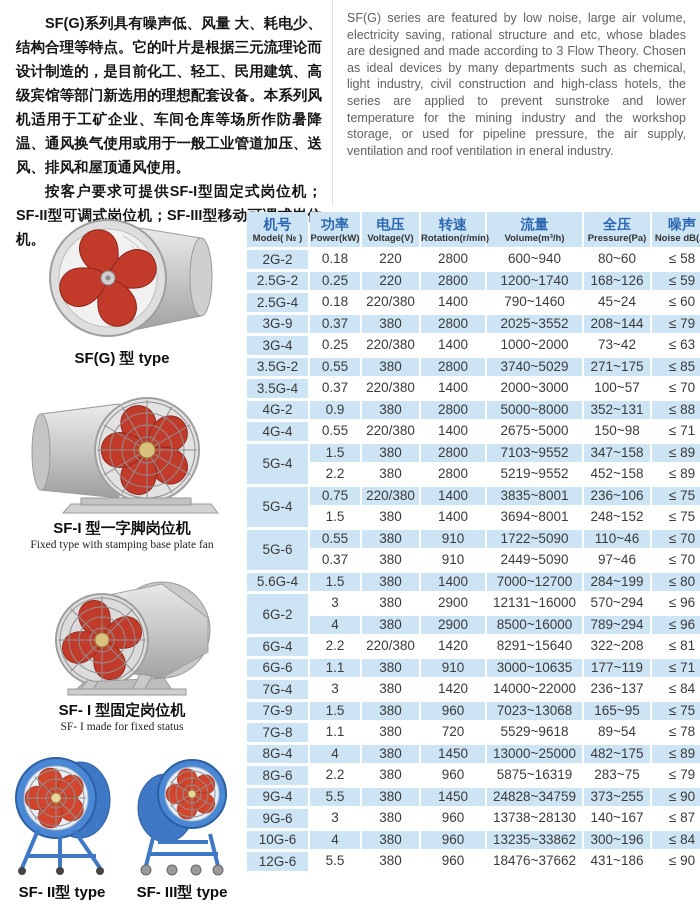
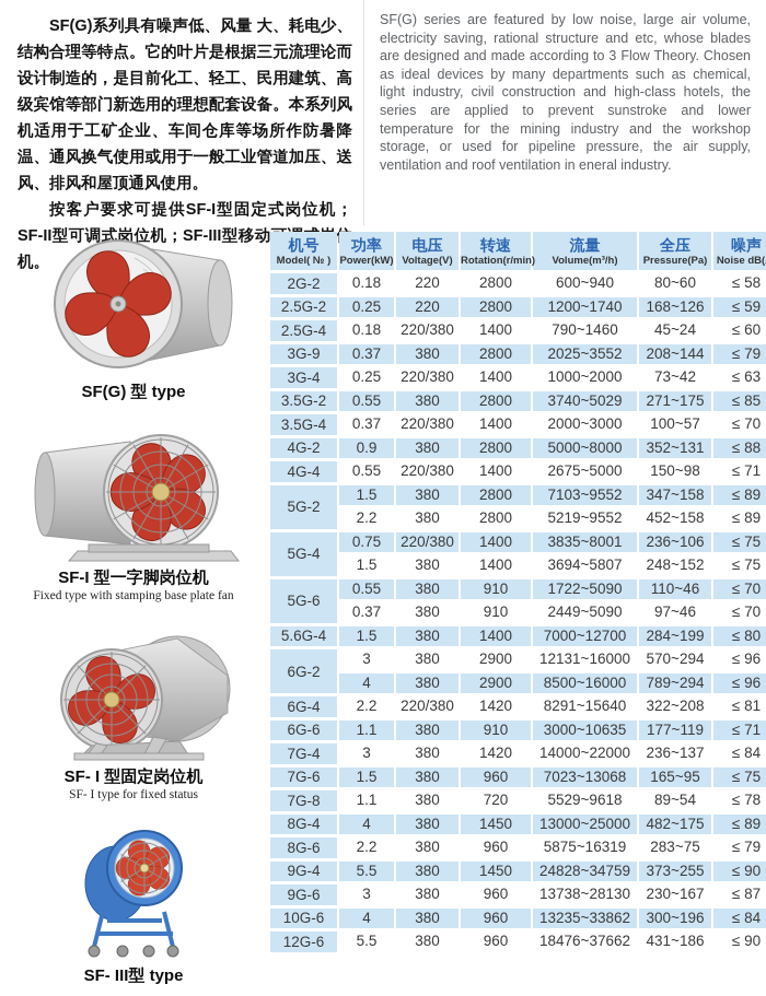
  SF(G)系列具有噪声低、风量 大、耗电少、结构合理等特点。它的叶片是根据三元流理论而设计制造的，是目前化工、轻工、民用建筑、高级宾馆等部门新选用的理想配套设备。本系列风机适用于工矿企业、车间仓库等场所作防暑降温、通风换气使用或用于一般工业管道加压、送风、排风和屋顶通风使用。
  按客户要求可提供SF-I型固定式岗位机；SF-II型可调式岗位机；SF-III型移动机。
  SF(G) series are featured by low noise, large air volume, electricity saving, rational structure and etc, whose blades are designed and made according to 3 Flow Theory. Chosen as ideal devices by many departments such as chemical, light industry, civil construction and high-class hotels, the series are applied to prevent sunstroke and lower temperature for the mining industry and the workshop storage, or used for pipeline pressure, the air supply, ventilation and roof ventilation in eneral industry.
  SF(G) 型 type
  SF-I 型一字脚岗位机
  Fixed type with stamping base plate fan
  SF- I 型固定岗位机
- SF- I made for fixed status
+ SF- I type for fixed status
- SF- II型 type
  SF- III型 type
  机号Model( № )	功率Power(kW)	电压Voltage(V)	转速Rotation(r/min)	流量Volume(m³/h)	全压Pressure(Pa)	噪声Noise dB(
  2G-2	0.18	220	2800	600~940	80~60	≤ 58
  2.5G-2	0.25	220	2800	1200~1740	168~126	≤ 59
  2.5G-4	0.18	220/380	1400	790~1460	45~24	≤ 60
  3G-9	0.37	380	2800	2025~3552	208~144	≤ 79
  3G-4	0.25	220/380	1400	1000~2000	73~42	≤ 63
  3.5G-2	0.55	380	2800	3740~5029	271~175	≤ 85
  3.5G-4	0.37	220/380	1400	2000~3000	100~57	≤ 70
  4G-2	0.9	380	2800	5000~8000	352~131	≤ 88
  4G-4	0.55	220/380	1400	2675~5000	150~98	≤ 71
- 5G-4	1.5	380	2800	7103~9552	347~158	≤ 89
+ 5G-2	1.5	380	2800	7103~9552	347~158	≤ 89
  2.2	380	2800	5219~9552	452~158	≤ 89
  5G-4	0.75	220/380	1400	3835~8001	236~106	≤ 75
- 1.5	380	1400	3694~8001	248~152	≤ 75
+ 1.5	380	1400	3694~5807	248~152	≤ 75
  5G-6	0.55	380	910	1722~5090	110~46	≤ 70
  0.37	380	910	2449~5090	97~46	≤ 70
  5.6G-4	1.5	380	1400	7000~12700	284~199	≤ 80
  6G-2	3	380	2900	12131~16000	570~294	≤ 96
  4	380	2900	8500~16000	789~294	≤ 96
  6G-4	2.2	220/380	1420	8291~15640	322~208	≤ 81
  6G-6	1.1	380	910	3000~10635	177~119	≤ 71
  7G-4	3	380	1420	14000~22000	236~137	≤ 84
- 7G-9	1.5	380	960	7023~13068	165~95	≤ 75
+ 7G-6	1.5	380	960	7023~13068	165~95	≤ 75
  7G-8	1.1	380	720	5529~9618	89~54	≤ 78
  8G-4	4	380	1450	13000~25000	482~175	≤ 89
  8G-6	2.2	380	960	5875~16319	283~75	≤ 79
  9G-4	5.5	380	1450	24828~34759	373~255	≤ 90
- 9G-6	3	380	960	13738~28130	140~167	≤ 87
+ 9G-6	3	380	960	13738~28130	230~167	≤ 87
  10G-6	4	380	960	13235~33862	300~196	≤ 84
  12G-6	5.5	380	960	18476~37662	431~186	≤ 90
